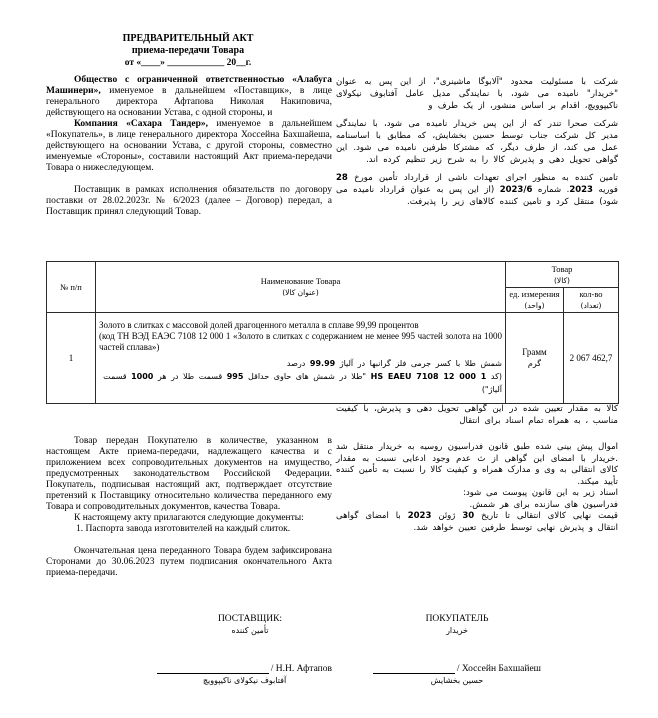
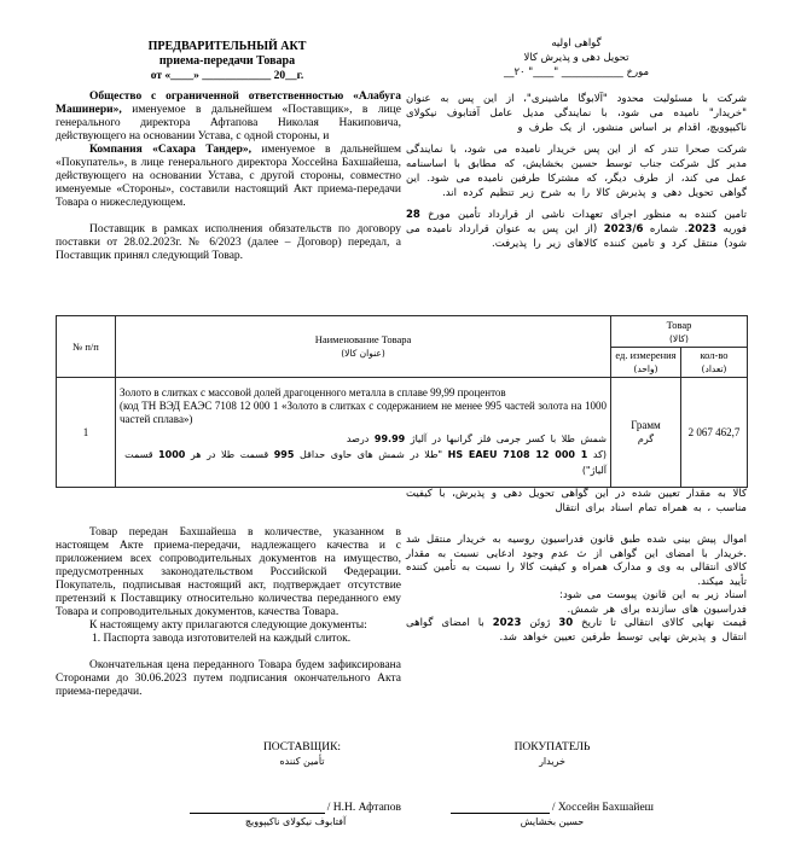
  ПРЕДВАРИТЕЛЬНЫЙ АКТ
  приема-передачи Товара
  от «____» ____________ 20__г.
+ گواهی اولیه
+ تحویل دهی و پذیرش کالا
+ مورخ ____________ "____" ۲۰__
  Общество с ограниченной ответственностью «Алабуга Машинери», именуемое в дальнейшем «Поставщик», в лице генерального директора Афтапова Николая Накиповича, действующего на основании Устава, с одной стороны, и
  Компания «Сахара Тандер», именуемое в дальнейшем «Покупатель», в лице генерального директора Хоссейна Бахшайеша, действующего на основании Устава, с другой стороны, совместно именуемые «Стороны», составили настоящий Акт приема-передачи Товара о нижеследующем.
  Поставщик в рамках исполнения обязательств по договору поставки от 28.02.2023г. № 6/2023 (далее – Договор) передал, а Поставщик принял следующий Товар.
  شرکت با مسئولیت محدود "آلابوگا ماشینری"، از این پس به عنوان "خریدار" نامیده می شود، با نمایندگی مدیل عامل آفتابوف نیکولای ناکیپوویچ، اقدام بر اساس منشور، از یک طرف و
  شرکت صحرا تندر که از این پس خریدار نامیده می شود، با نمایندگی مدیر کل شرکت جناب توسط حسین بخشایش، که مطابق با اساسنامه عمل می کند، از طرف دیگر، که مشترکا طرفین نامیده می شود. این گواهی تحویل دهی و پذیرش کالا را به شرح زیر تنظیم کرده اند.
  تامین کننده به منظور اجرای تعهدات ناشی از قرارداد تأمین مورخ 28 فوریه 2023. شماره 2023/6 (از این پس به عنوان قرارداد نامیده می شود) منتقل کرد و تامین کننده کالاهای زیر را پذیرفت.
  № п/п	Наименование Товара (عنوان کالا)	Товар (کالا)
  ед. измерения (واحد)	кол-во (تعداد)
  1	Золото в слитках с массовой долей драгоценного металла в сплаве 99,99 процентов (код ТН ВЭД ЕАЭС 7108 12 000 1 «Золото в слитках с содержанием не менее 995 частей золота на 1000 частей сплава») شمش طلا با کسر جرمی فلز گرانبها در آلیاژ 99.99 درصد (کد HS EAEU 7108 12 000 1 "طلا در شمش های حاوی حداقل 995 قسمت طلا در هر 1000 قسمت آلیاژ")	Грамм گرم	2 067 462,7
  کالا به مقدار تعیین شده در این گواهی تحویل دهی و پذیرش، با کیفیت مناسب ، به همراه تمام اسناد برای انتقال
  اموال پیش بینی شده طبق قانون فدراسیون روسیه به خریدار منتقل شد .خریدار با امضای این گواهی از ث عدم وجود ادعایی نسبت به مقدار کالای انتقالی به وی و مدارک همراه و کیفیت کالا را نسبت به تأمین کننده تأیید میکند.
  اسناد زیر به این قانون پیوست می شود:
  فدراسیون های سازنده برای هر شمش.
  قیمت نهایی کالای انتقالی تا تاریخ 30 ژوئن 2023 با امضای گواهی انتقال و پذیرش نهایی توسط طرفین تعیین خواهد شد.
- Товар передан Покупателю в количестве, указанном в настоящем Акте приема-передачи, надлежащего качества и с приложением всех сопроводительных документов на имущество, предусмотренных законодательством Российской Федерации. Покупатель, подписывая настоящий акт, подтверждает отсутствие претензий к Поставщику относительно количества переданного ему Товара и сопроводительных документов, качества Товара.
+ Товар передан Бахшайеша в количестве, указанном в настоящем Акте приема-передачи, надлежащего качества и с приложением всех сопроводительных документов на имущество, предусмотренных законодательством Российской Федерации. Покупатель, подписывая настоящий акт, подтверждает отсутствие претензий к Поставщику относительно количества переданного ему Товара и сопроводительных документов, качества Товара.
  К настоящему акту прилагаются следующие документы:
  1. Паспорта завода изготовителей на каждый слиток.
  Окончательная цена переданного Товара будем зафиксирована Сторонами до 30.06.2023 путем подписания окончательного Акта приема-передачи.
  ПОСТАВЩИК:
  تأمین کننده
  ПОКУПАТЕЛЬ
  خریدار
  / Н.Н. Афтапов
  آفتابوف نیکولای ناکیپوویچ
  / Хоссейн Бахшайеш
  حسین بخشایش
